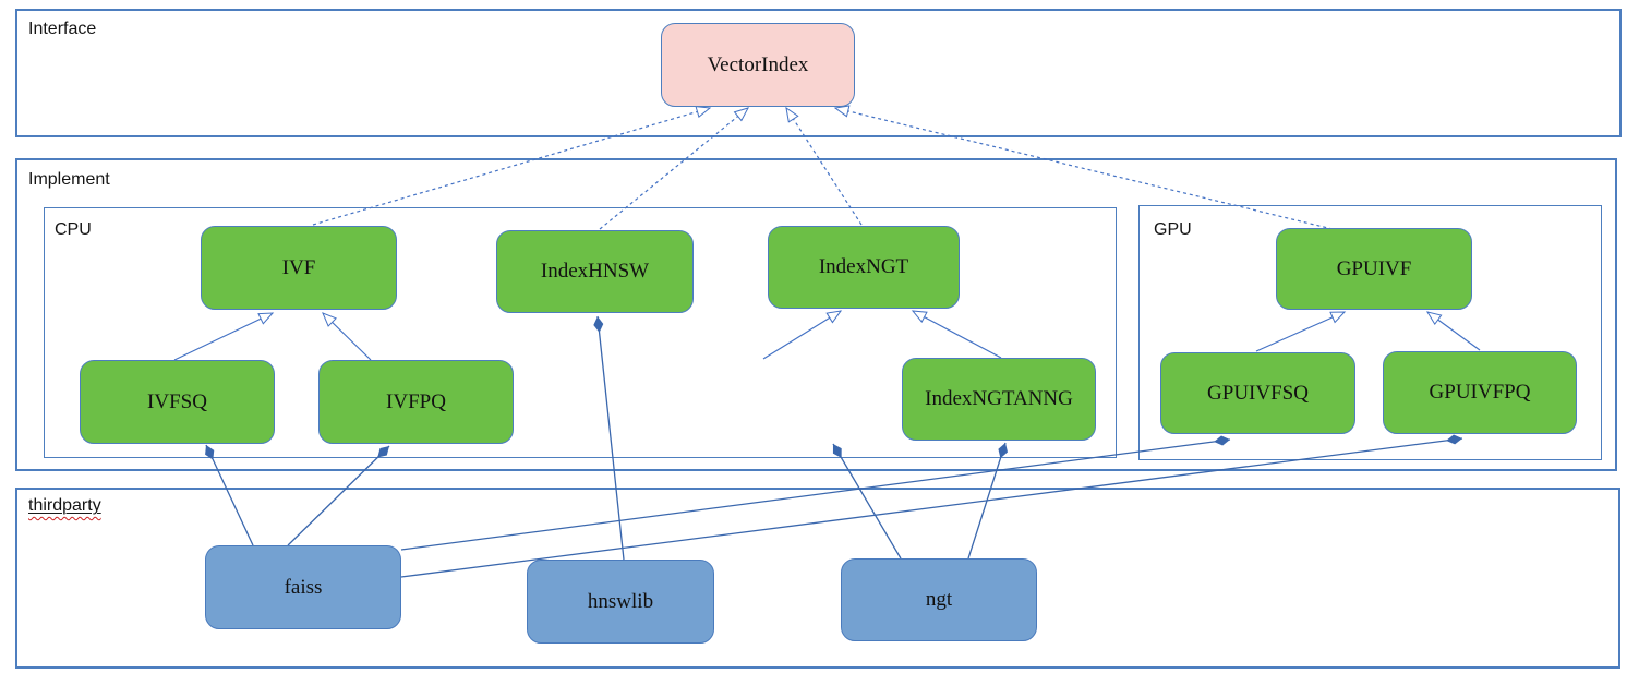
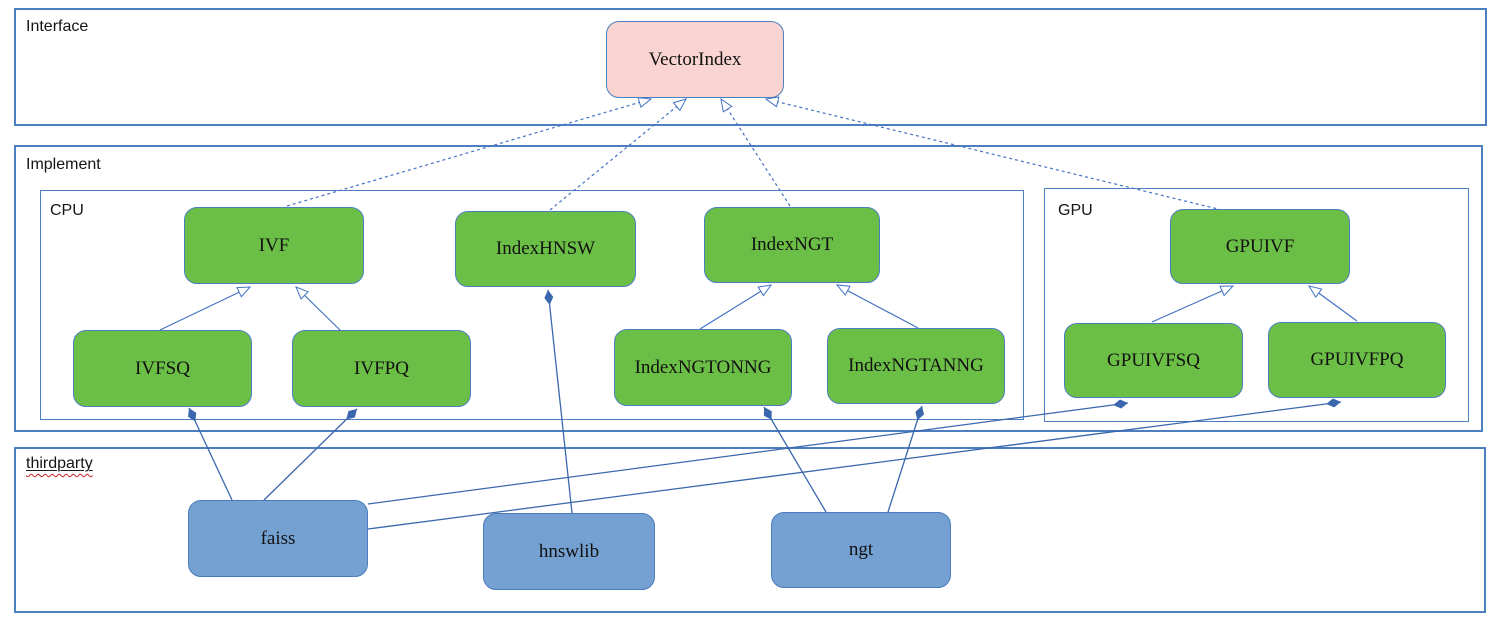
  Interface
  Implement
  CPU
  GPU
  thirdparty
  VectorIndex
  IVF
  IndexHNSW
  IndexNGT
  IVFSQ
  IVFPQ
+ IndexNGTONNG
  IndexNGTANNG
  GPUIVF
  GPUIVFSQ
  GPUIVFPQ
  faiss
  hnswlib
  ngt
